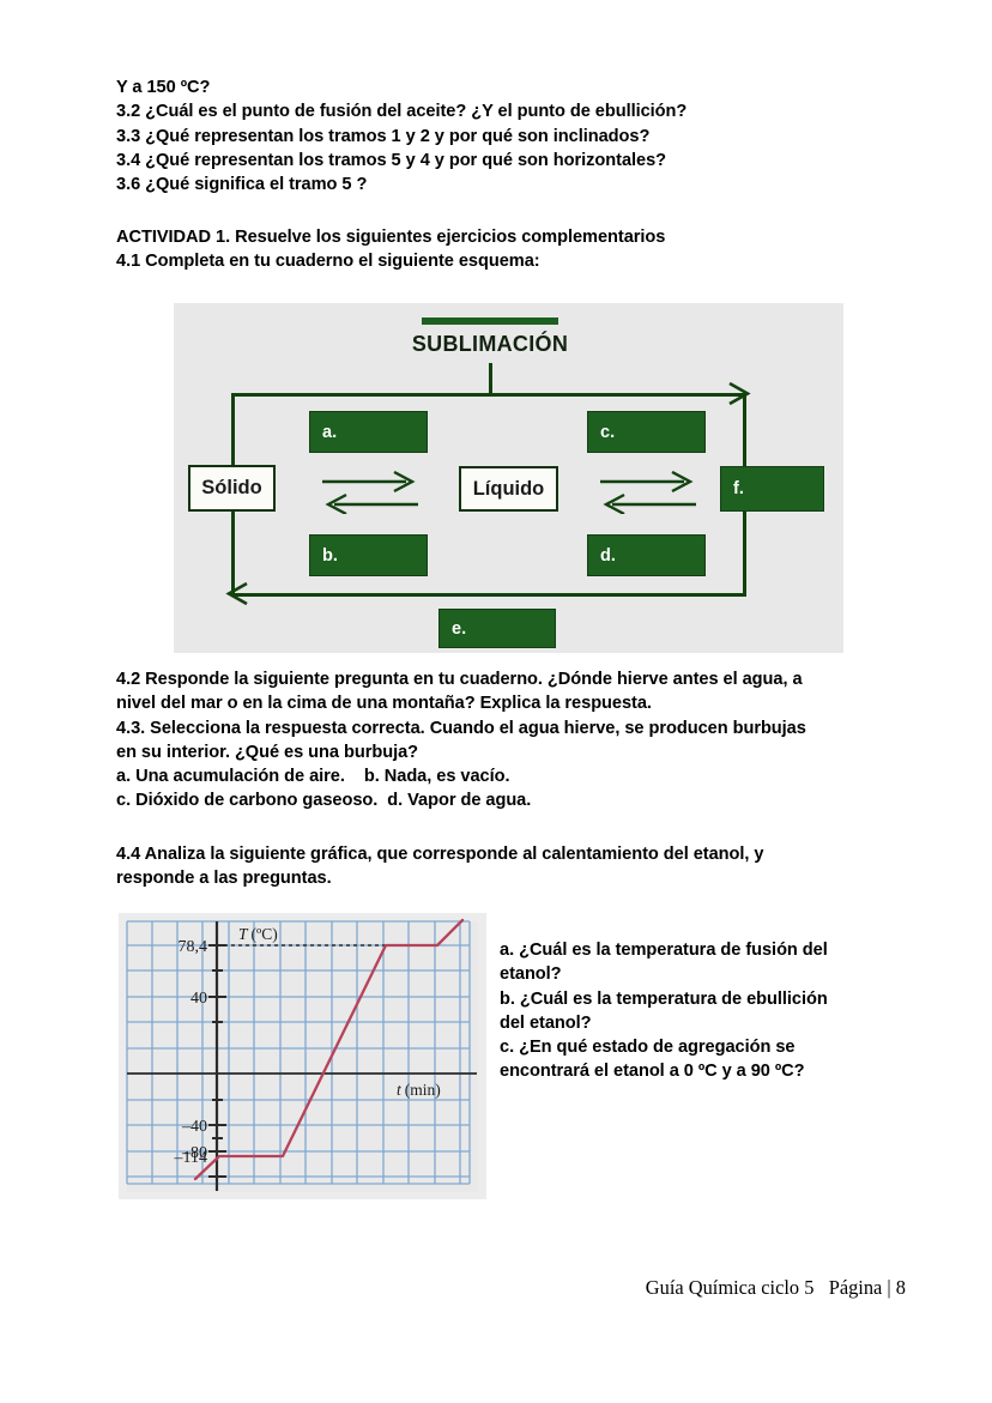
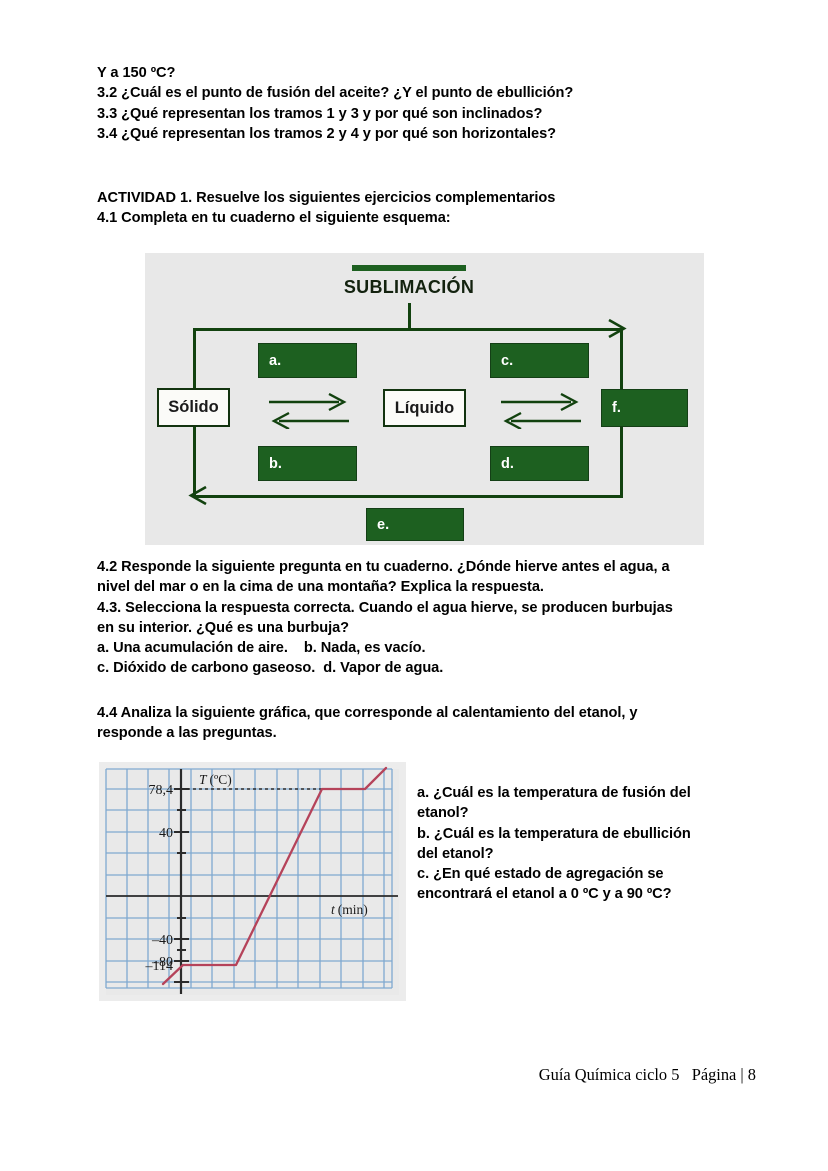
  Y a 150 ºC?
  3.2 ¿Cuál es el punto de fusión del aceite? ¿Y el punto de ebullición?
- 3.3 ¿Qué representan los tramos 1 y 2 y por qué son inclinados?
+ 3.3 ¿Qué representan los tramos 1 y 3 y por qué son inclinados?
- 3.4 ¿Qué representan los tramos 5 y 4 y por qué son horizontales?
+ 3.4 ¿Qué representan los tramos 2 y 4 y por qué son horizontales?
- 3.6 ¿Qué significa el tramo 5 ?
  ACTIVIDAD 1. Resuelve los siguientes ejercicios complementarios
  4.1 Completa en tu cuaderno el siguiente esquema:
  SUBLIMACIÓN
  Sólido
  Líquido
  a.
  b.
  c.
  d.
  e.
  f.
  4.2 Responde la siguiente pregunta en tu cuaderno. ¿Dónde hierve antes el agua, a
  nivel del mar o en la cima de una montaña? Explica la respuesta.
  4.3. Selecciona la respuesta correcta. Cuando el agua hierve, se producen burbujas
  en su interior. ¿Qué es una burbuja?
  a. Una acumulación de aire. b. Nada, es vacío.
  c. Dióxido de carbono gaseoso. d. Vapor de agua.
  4.4 Analiza la siguiente gráfica, que corresponde al calentamiento del etanol, y
  responde a las preguntas.
  T (ºC)
  t (min)
  78,4
  40
  –40
  –80
  –114
  a. ¿Cuál es la temperatura de fusión del
  etanol?
  b. ¿Cuál es la temperatura de ebullición
  del etanol?
  c. ¿En qué estado de agregación se
  encontrará el etanol a 0 ºC y a 90 ºC?
  Guía Química ciclo 5 Página | 8
